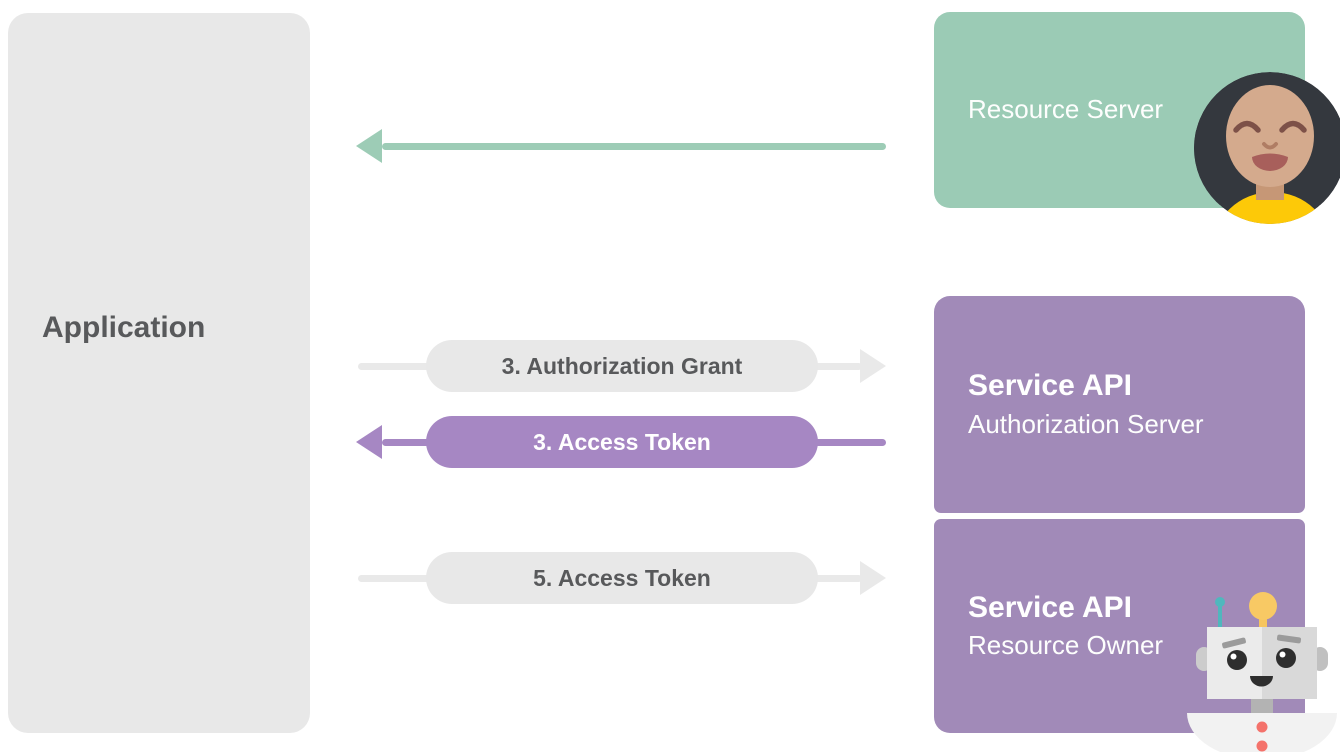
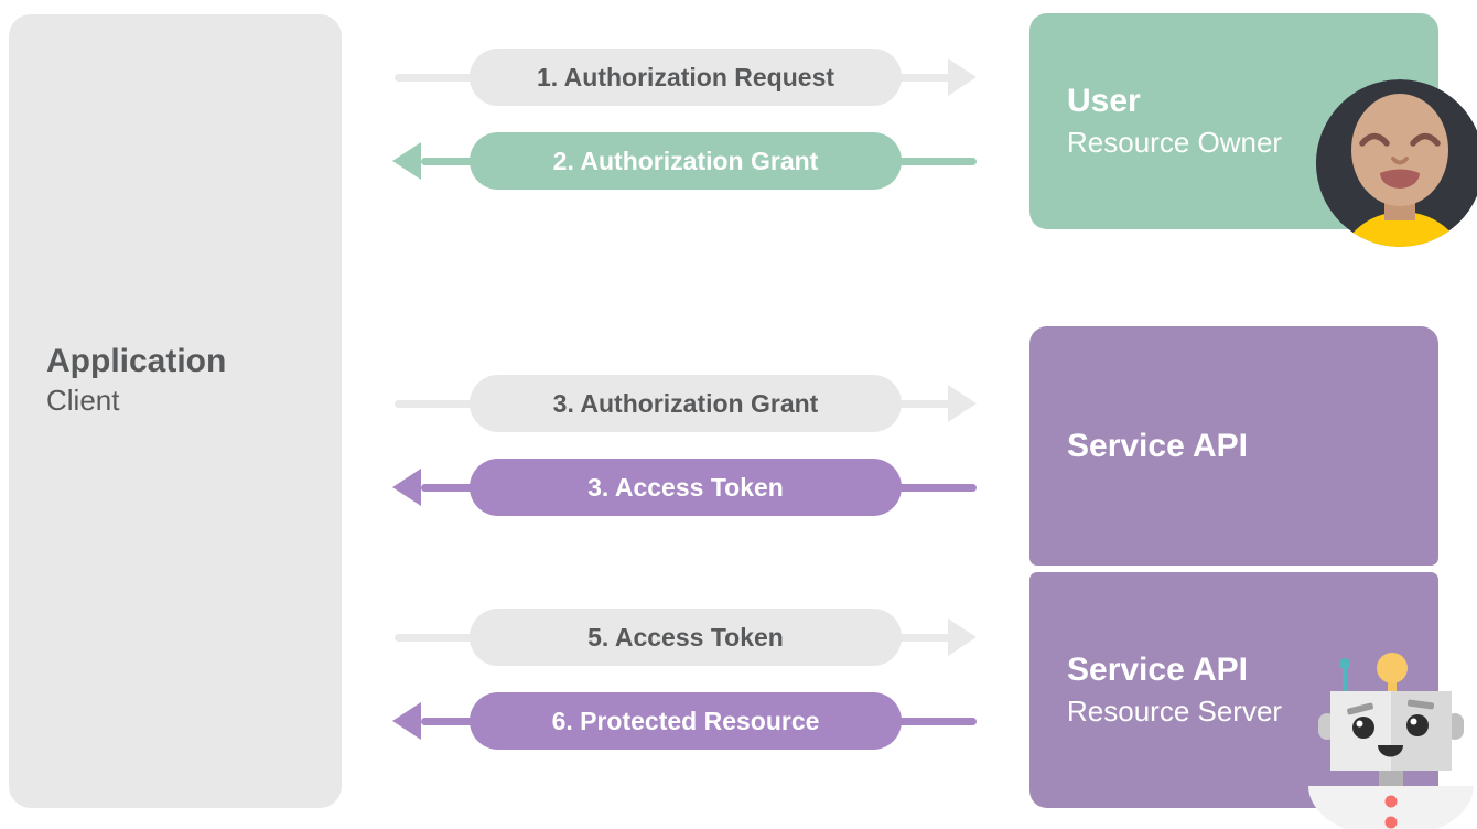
  Application
+ Client
+ 1. Authorization Request
+ 2. Authorization Grant
  3. Authorization Grant
  3. Access Token
  5. Access Token
+ 6. Protected Resource
+ User
- Resource Server
+ Resource Owner
  Service API
- Authorization Server
  Service API
- Resource Owner
+ Resource Server
